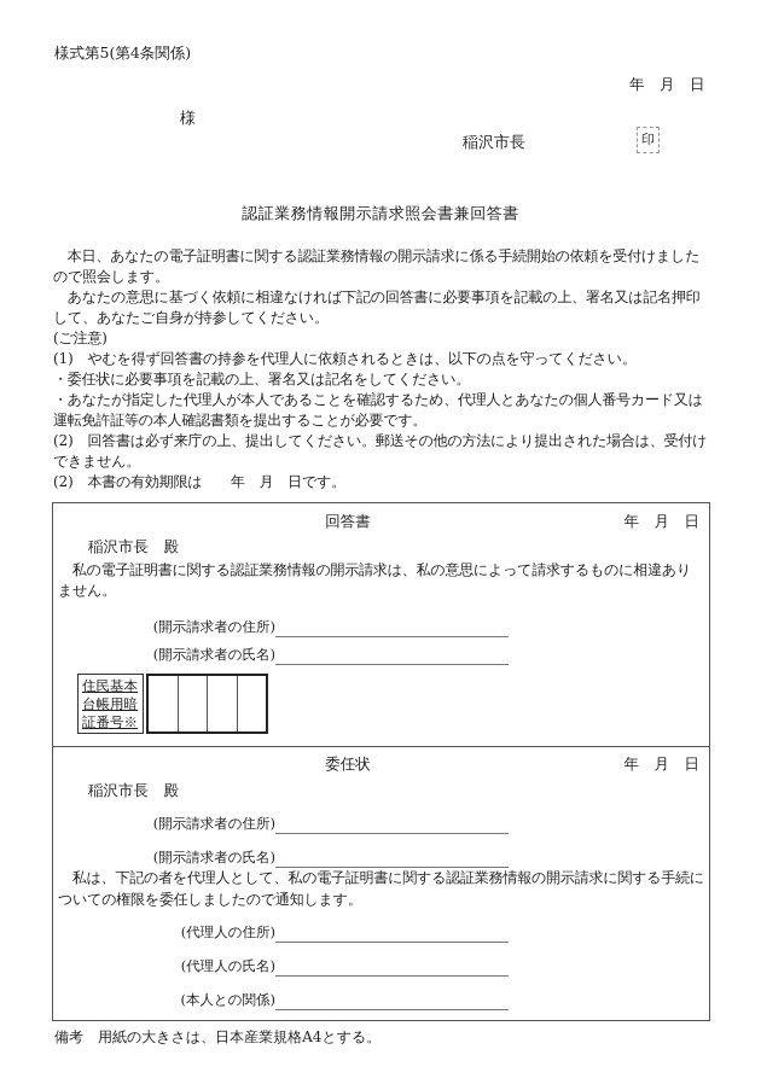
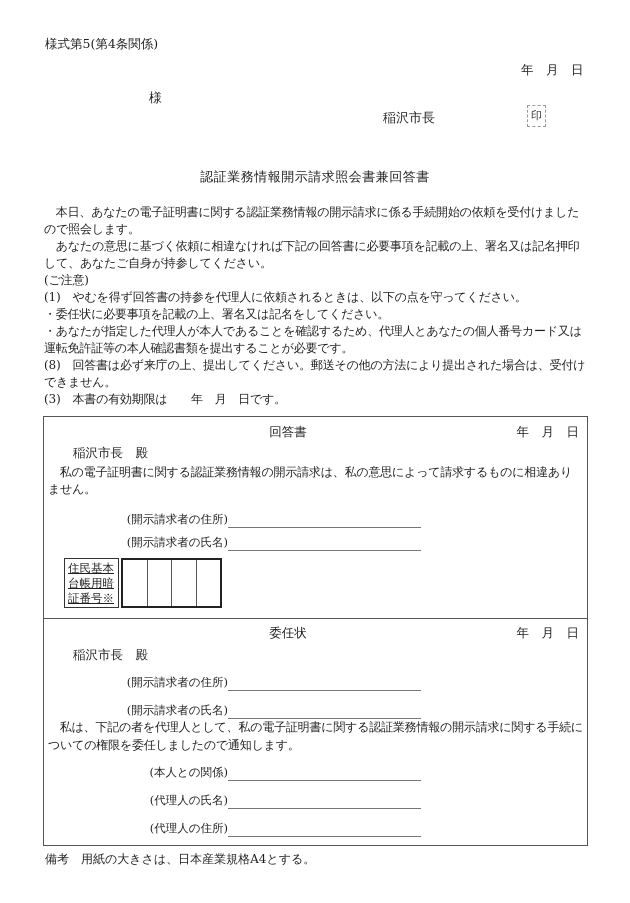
  様式第5(第4条関係)
  年 月 日
  様
  稲沢市長
  印
  認証業務情報開示請求照会書兼回答書
  本日、あなたの電子証明書に関する認証業務情報の開示請求に係る手続開始の依頼を受付けましたので照会します。
  あなたの意思に基づく依頼に相違なければ下記の回答書に必要事項を記載の上、署名又は記名押印して、あなたご自身が持参してください。
  (ご注意)
  (1) やむを得ず回答書の持参を代理人に依頼されるときは、以下の点を守ってください。
  ・委任状に必要事項を記載の上、署名又は記名をしてください。
  ・あなたが指定した代理人が本人であることを確認するため、代理人とあなたの個人番号カード又は運転免許証等の本人確認書類を提出することが必要です。
- (2) 回答書は必ず来庁の上、提出してください。郵送その他の方法により提出された場合は、受付けできません。
+ (8) 回答書は必ず来庁の上、提出してください。郵送その他の方法により提出された場合は、受付けできません。
- (2) 本書の有効期限は 年 月 日です。
+ (3) 本書の有効期限は 年 月 日です。
  回答書
  年 月 日
  稲沢市長 殿
  私の電子証明書に関する認証業務情報の開示請求は、私の意思によって請求するものに相違ありません。
  (開示請求者の住所)
  (開示請求者の氏名)
  住民基本
  台帳用暗
  証番号※
  委任状
  年 月 日
  稲沢市長 殿
  (開示請求者の住所)
  (開示請求者の氏名)
  私は、下記の者を代理人として、私の電子証明書に関する認証業務情報の開示請求に関する手続についての権限を委任しましたので通知します。
- (代理人の住所)
+ (本人との関係)
  (代理人の氏名)
- (本人との関係)
+ (代理人の住所)
  備考 用紙の大きさは、日本産業規格A4とする。
